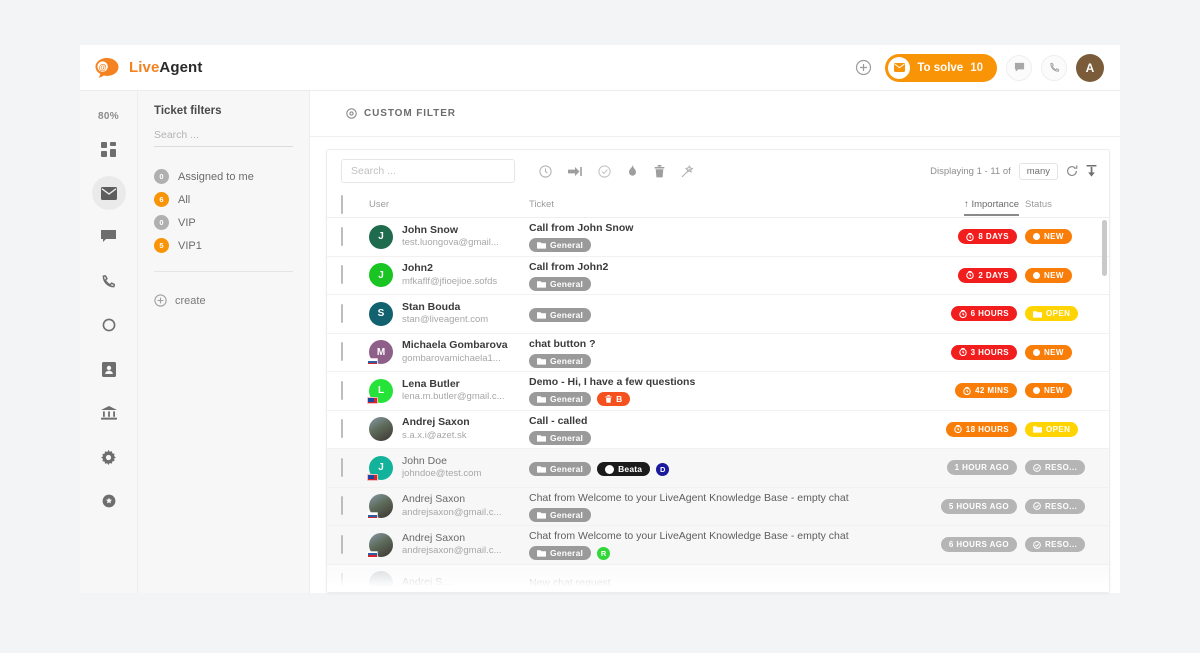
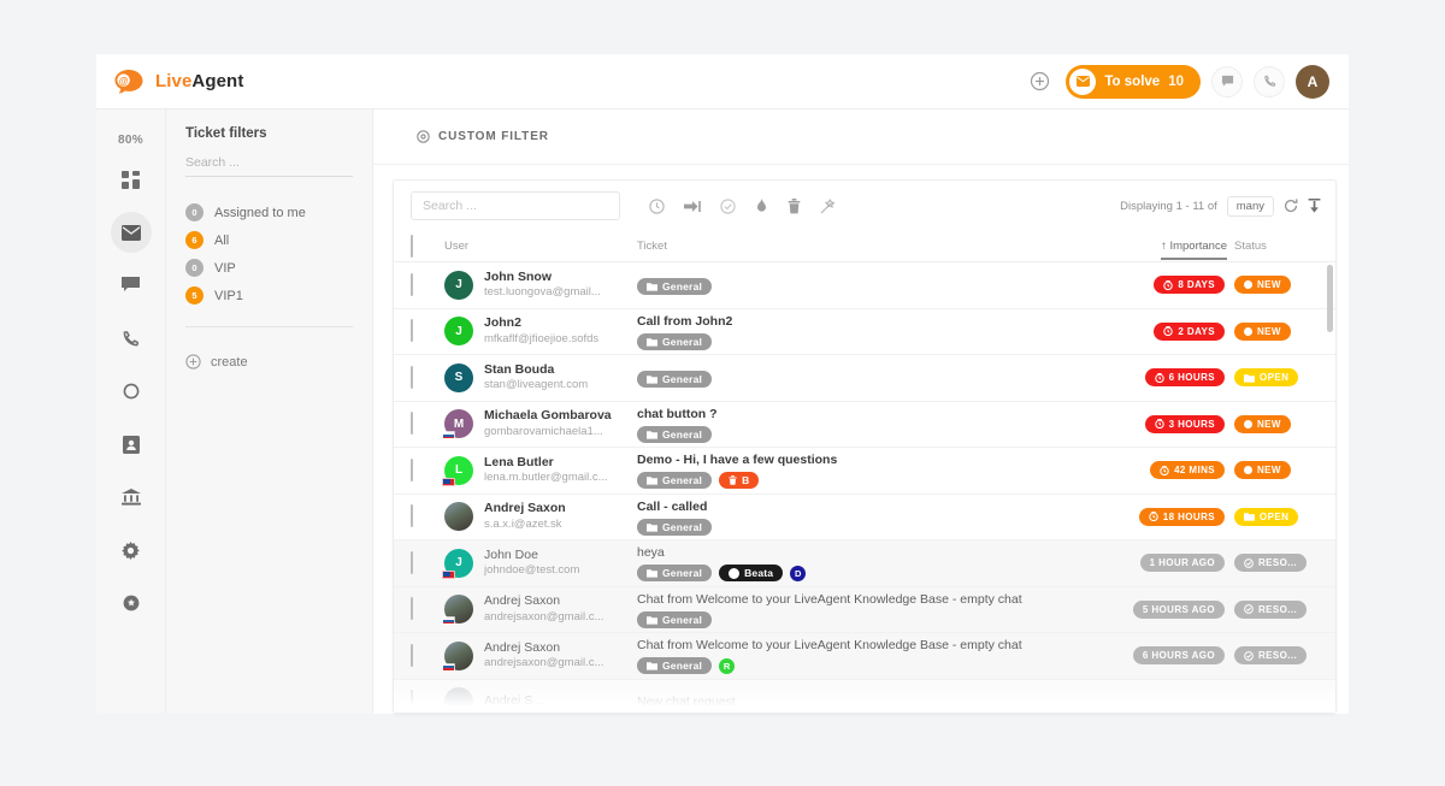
  @
  LiveAgent
  To solve
  10
  A
  80%
  Ticket filters
  Search ...
  0
  Assigned to me
  6
  All
  0
  VIP
  5
  VIP1
  create
  CUSTOM FILTER
  Search ...
  Displaying 1 - 11 of
  many
  User
  Ticket
  ↑ Importance
  Status
  J
  John Snow
  test.luongova@gmail...
- Call from John Snow
  General
  8 DAYS
  NEW
  J
  John2
  mfkaflf@jfioejioe.sofds
  Call from John2
  General
  2 DAYS
  NEW
  S
  Stan Bouda
  stan@liveagent.com
  General
  6 HOURS
  OPEN
  M
  Michaela Gombarova
  gombarovamichaela1...
  chat button ?
  General
  3 HOURS
  NEW
  L
  Lena Butler
  lena.m.butler@gmail.c...
  Demo - Hi, I have a few questions
  General
  B
  42 MINS
  NEW
  Andrej Saxon
  s.a.x.i@azet.sk
  Call - called
  General
  18 HOURS
  OPEN
  J
  John Doe
  johndoe@test.com
+ heya
  General
  Beata
  D
  1 HOUR AGO
  RESO...
  Andrej Saxon
  andrejsaxon@gmail.c...
  Chat from Welcome to your LiveAgent Knowledge Base - empty chat
  General
  5 HOURS AGO
  RESO...
  Andrej Saxon
  andrejsaxon@gmail.c...
  Chat from Welcome to your LiveAgent Knowledge Base - empty chat
  General
  R
  6 HOURS AGO
  RESO...
